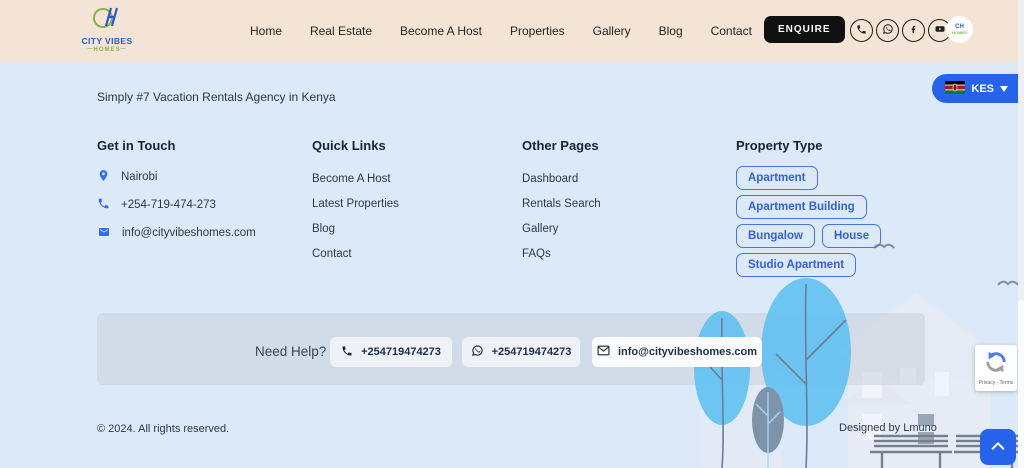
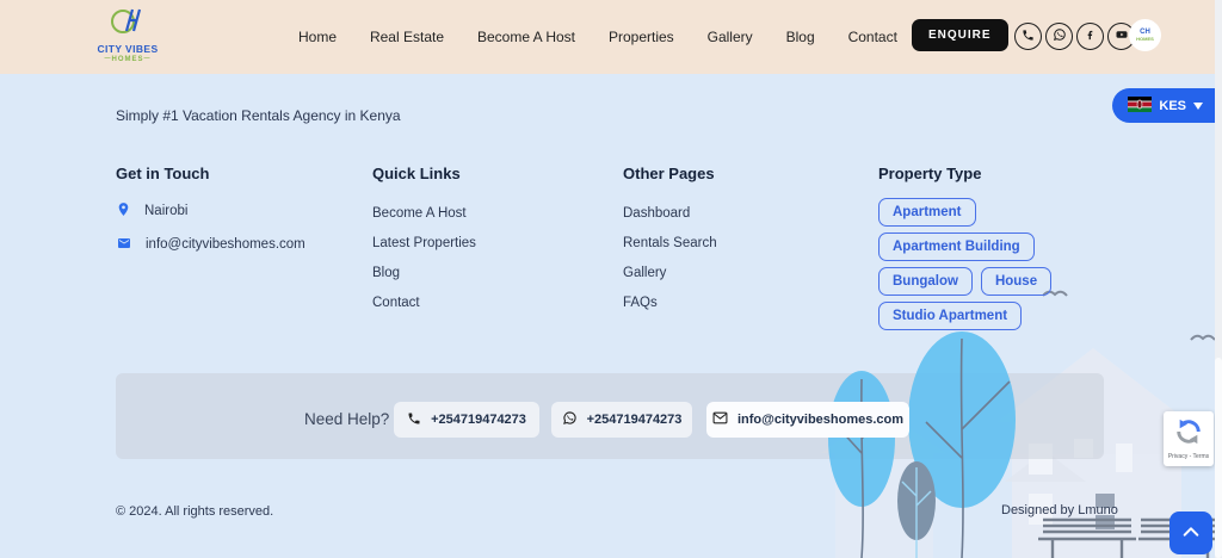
  CITY VIBES
  Home
  Real Estate
  Become A Host
  Properties
  Gallery
  Blog
  Contact
  ENQUIRE
- Simply #7 Vacation Rentals Agency in Kenya
+ Simply #1 Vacation Rentals Agency in Kenya
  KES
  Get in Touch
  Nairobi
- +254-719-474-273
  info@cityvibeshomes.com
  Quick Links
  Become A Host
  Latest Properties
  Blog
  Contact
  Other Pages
  Dashboard
  Rentals Search
  Gallery
  FAQs
  Property Type
  Apartment
  Apartment Building
  Bungalow
  House
  Studio Apartment
  Need Help?
  +254719474273
  +254719474273
  info@cityvibeshomes.com
  © 2024. All rights reserved.
  Designed by Lmuno
